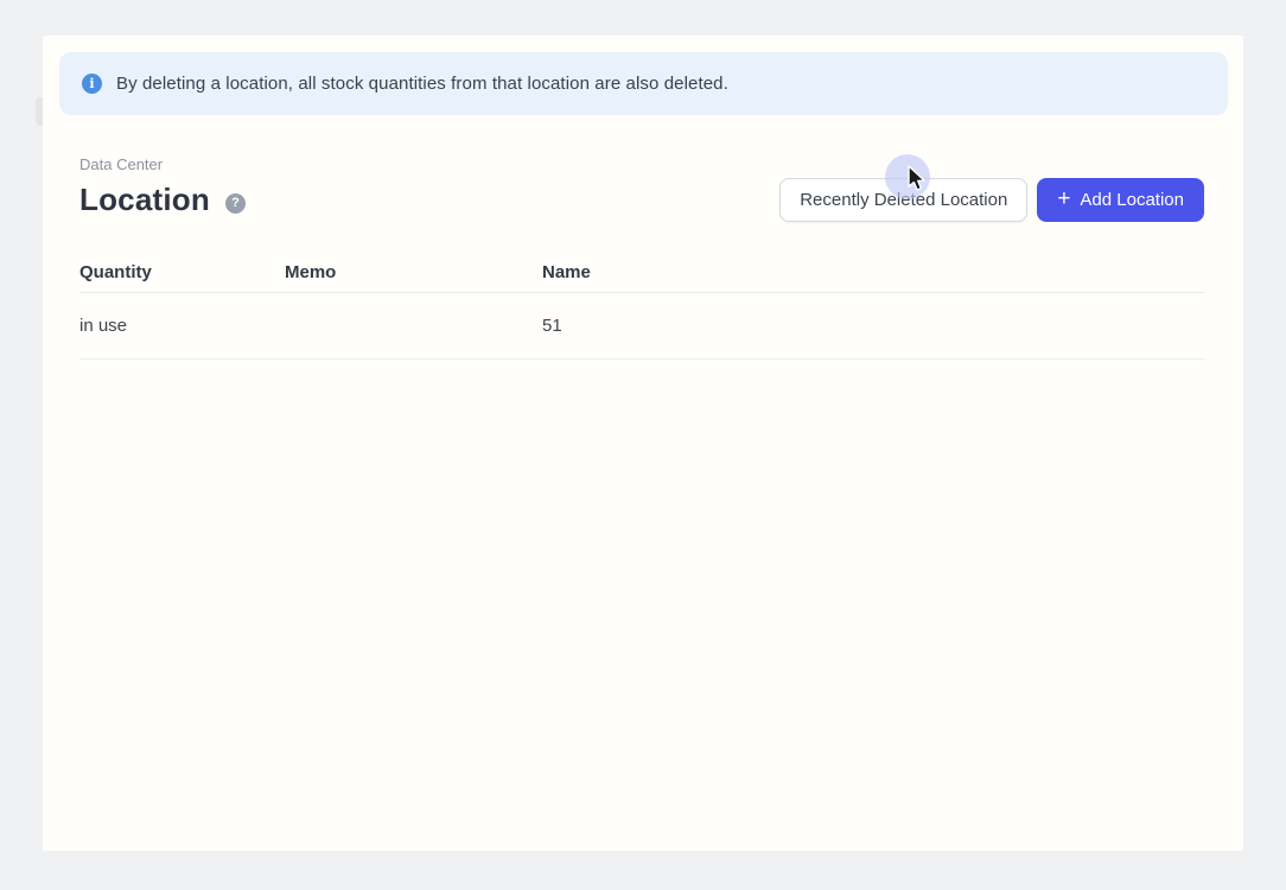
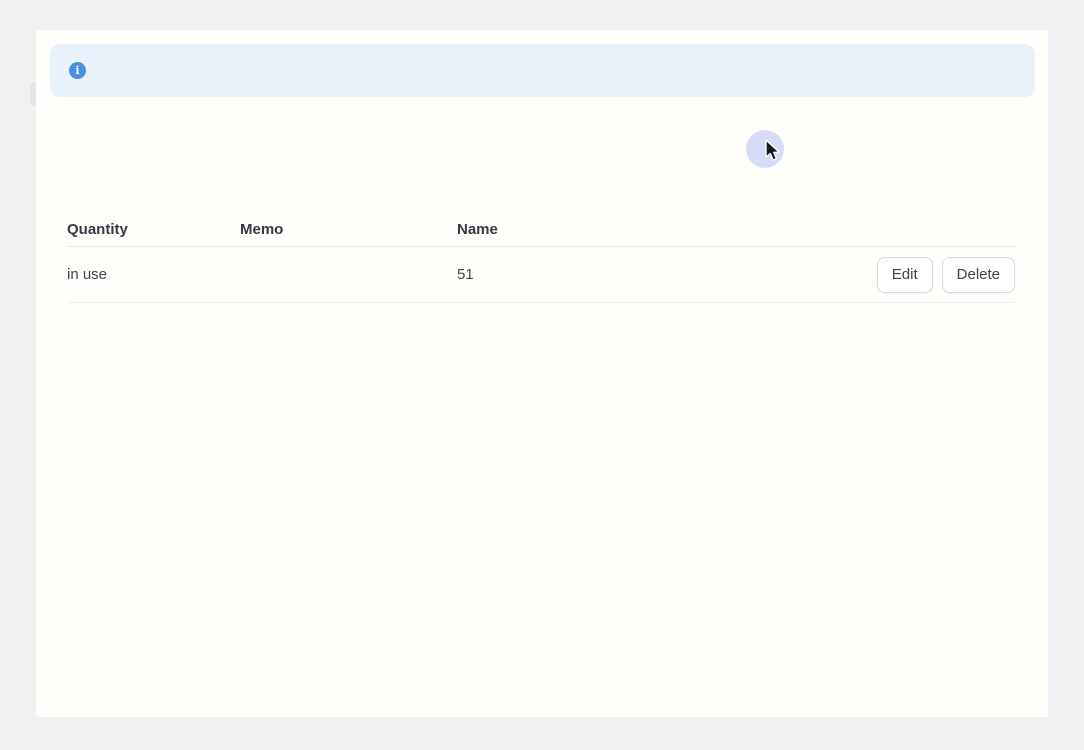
  i
- By deleting a location, all stock quantities from that location are also deleted.
- Data Center
- Location
- ?
- Recently Deleted Location
- +
- Add Location
  Quantity
  Memo
  Name
  in use
  51
+ Edit
+ Delete
